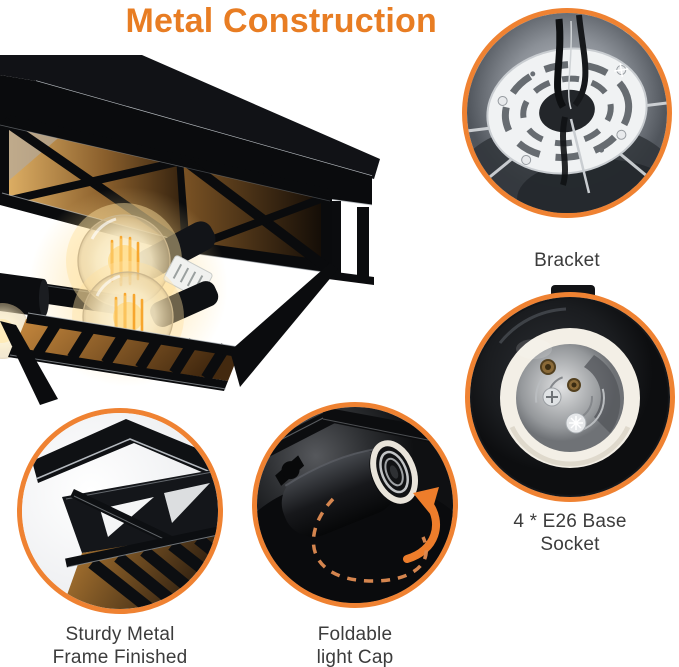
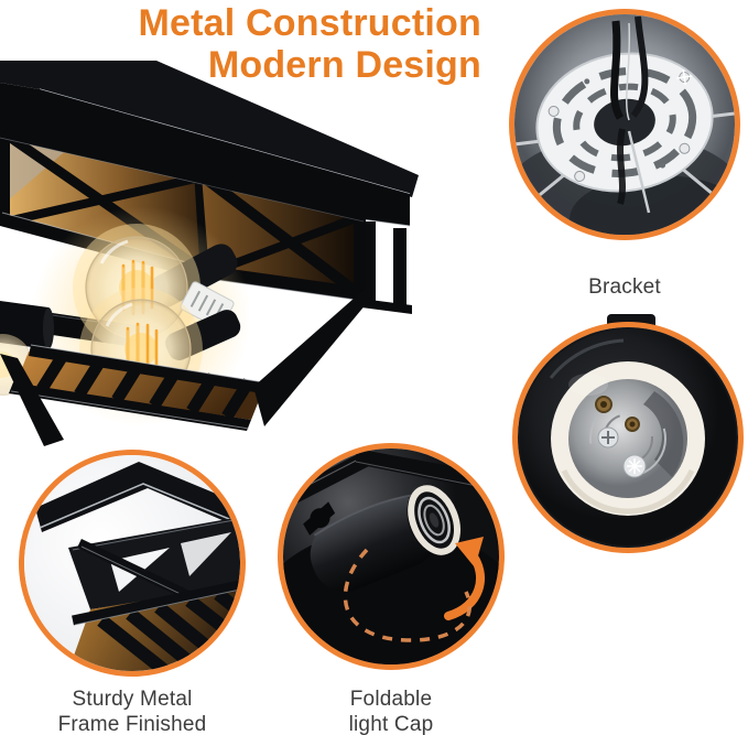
  Metal Construction
+ Modern Design
  Bracket
- 4 * E26 Base
- Socket
  Foldable
  light Cap
  Sturdy Metal
  Frame Finished
